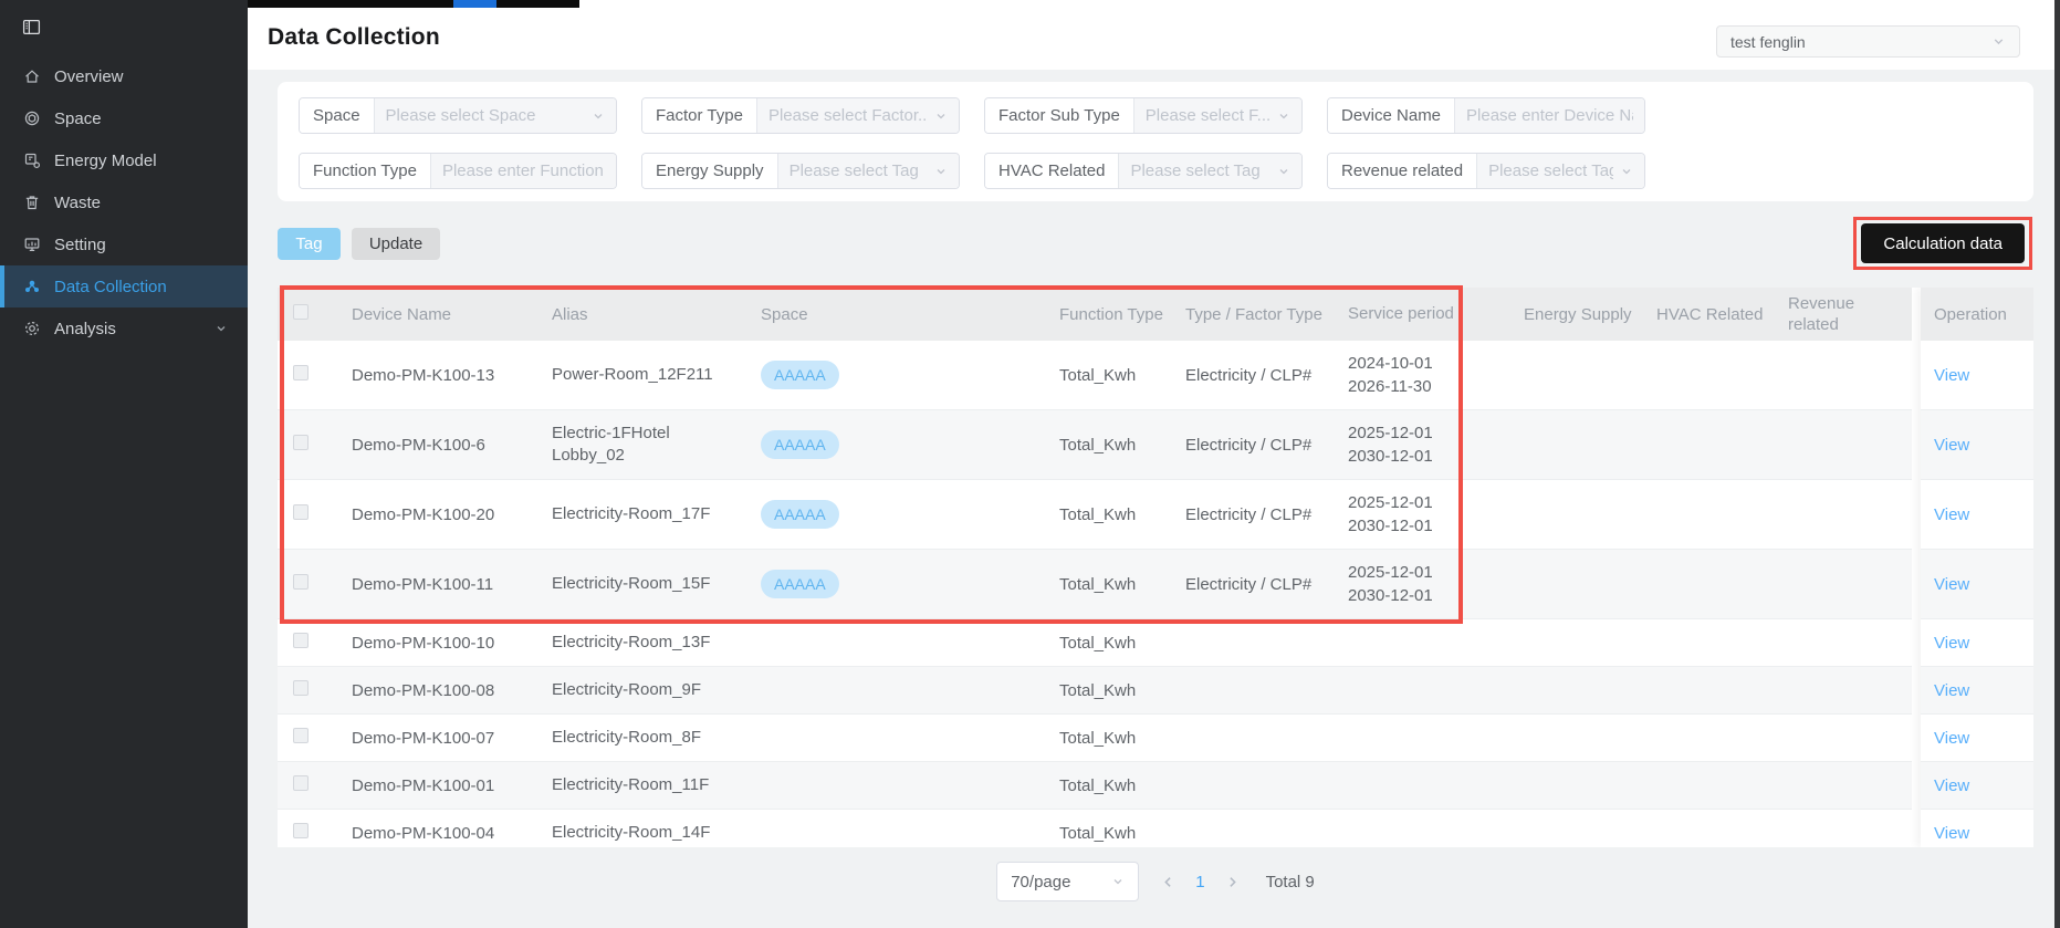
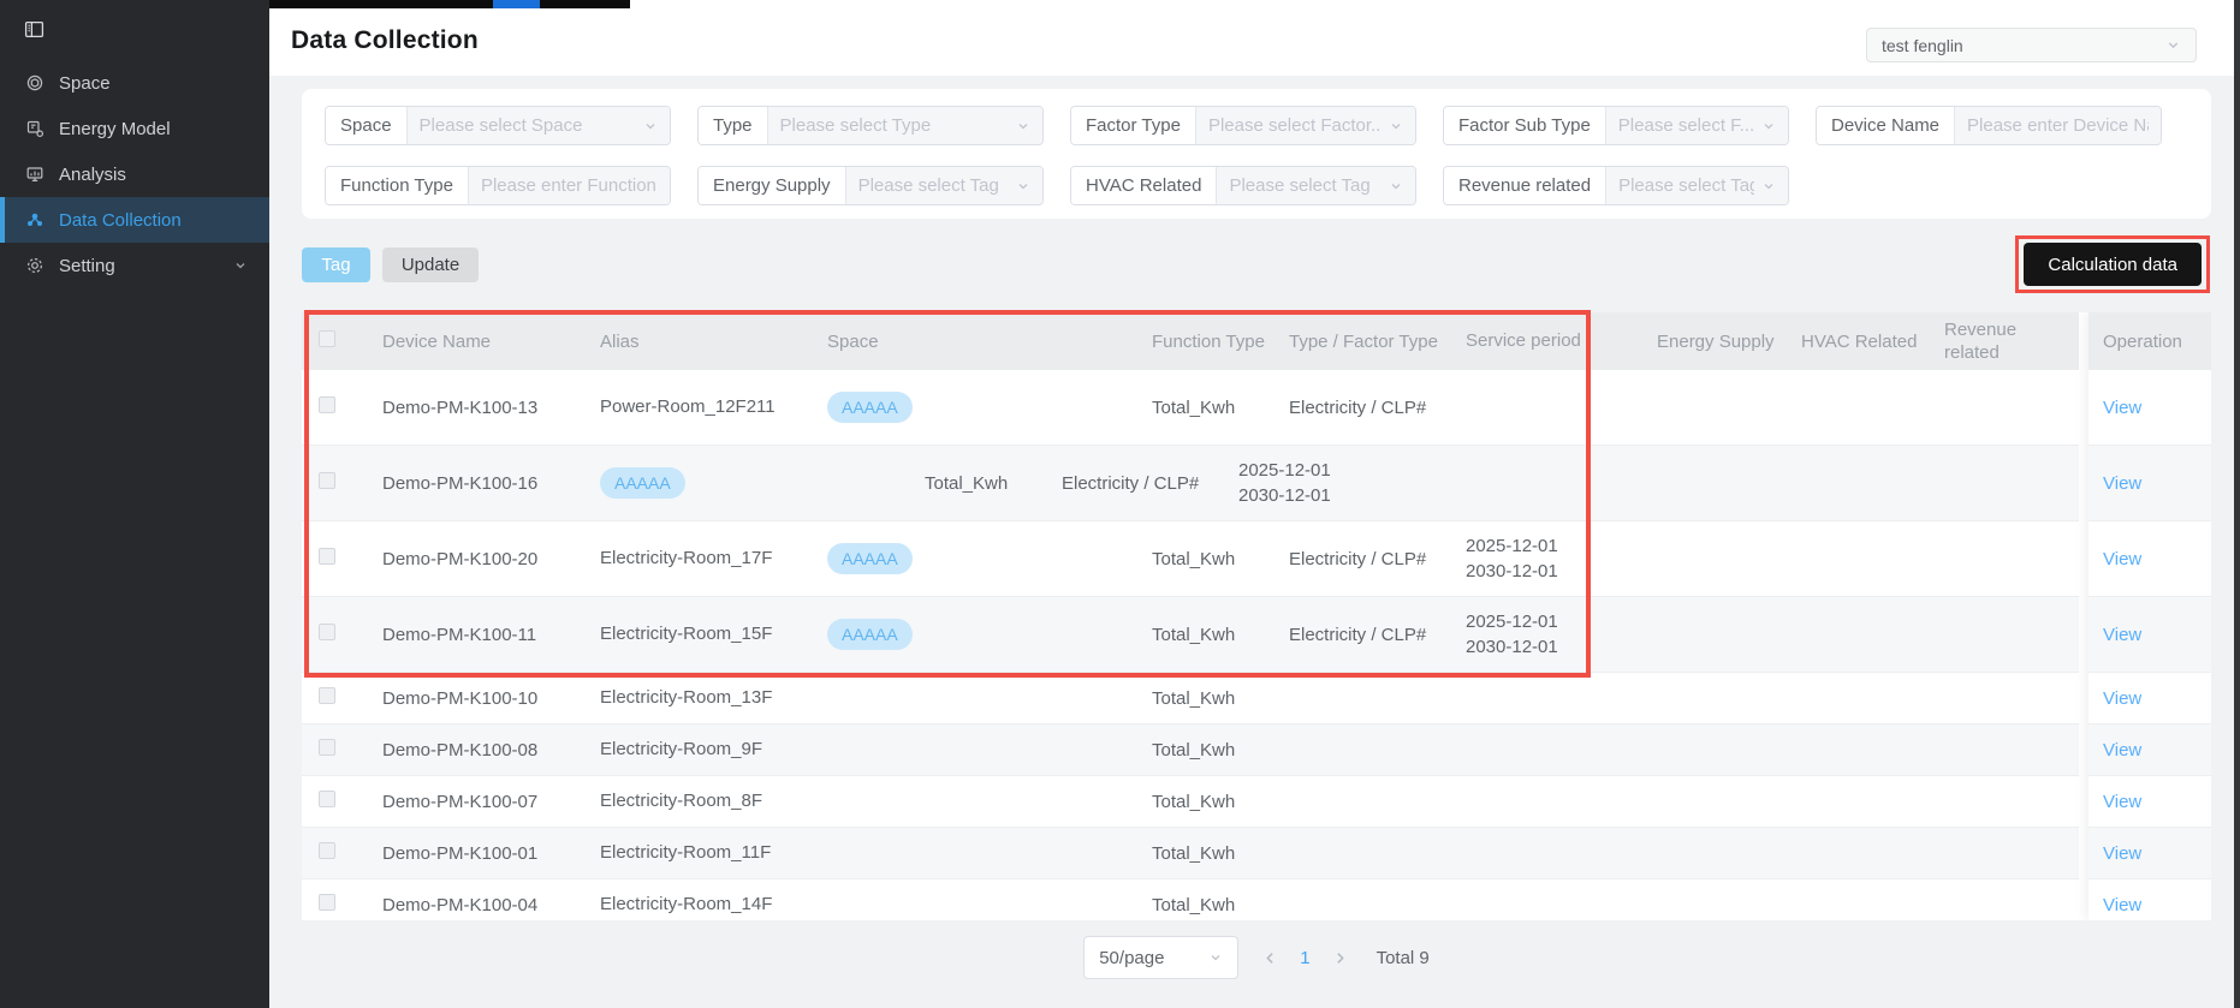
- Overview
  Space
  Energy Model
- Waste
- Setting
+ Analysis
  Data Collection
- Analysis
+ Setting
  Data Collection
  test fenglin
  Space
  Please select Space
+ Type
+ Please select Type
  Factor Type
  Please select Factor..
  Factor Sub Type
  Please select F...
  Device Name
  Please enter Device N
  Function Type
  Please enter Function
  Energy Supply
  Please select Tag
  HVAC Related
  Please select Tag
  Revenue related
  Please select Ta
  Tag
  Update
  Calculation data
  Device Name
  Alias
  Space
  Function Type
  Type / Factor Type
  Service period
  Energy Supply
  HVAC Related
  Revenue related
  Demo-PM-K100-13
  Power-Room_12F211
  AAAAA
  Total_Kwh
  Electricity / CLP#
- 2024-10-01
- 2026-11-30
- Demo-PM-K100-6
+ Demo-PM-K100-16
- Electric-1FHotel Lobby_02
  AAAAA
  Total_Kwh
  Electricity / CLP#
  2025-12-01
  2030-12-01
  Demo-PM-K100-20
  Electricity-Room_17F
  AAAAA
  Total_Kwh
  Electricity / CLP#
  2025-12-01
  2030-12-01
  Demo-PM-K100-11
  Electricity-Room_15F
  AAAAA
  Total_Kwh
  Electricity / CLP#
  2025-12-01
  2030-12-01
  Demo-PM-K100-10
  Electricity-Room_13F
  Total_Kwh
  Demo-PM-K100-08
  Electricity-Room_9F
  Total_Kwh
  Demo-PM-K100-07
  Electricity-Room_8F
  Total_Kwh
  Demo-PM-K100-01
  Electricity-Room_11F
  Total_Kwh
  Demo-PM-K100-04
  Electricity-Room_14F
  Total_Kwh
  Operation
  View
  View
  View
  View
  View
  View
  View
  View
  View
- 70/page
+ 50/page
  1
  Total 9
